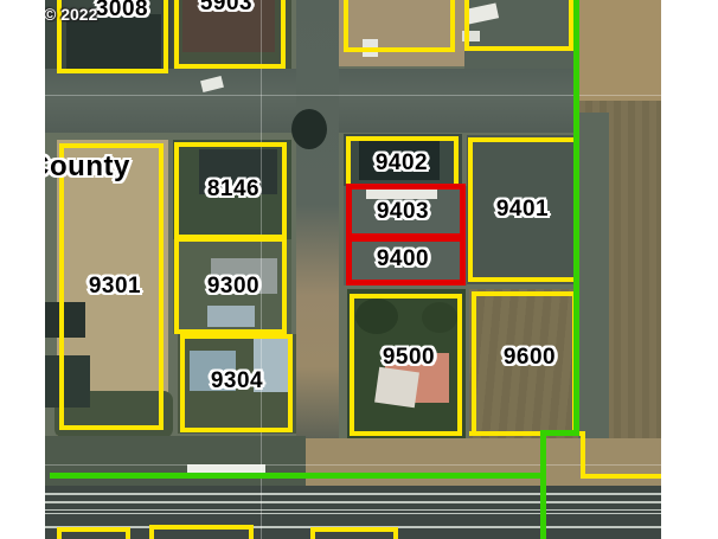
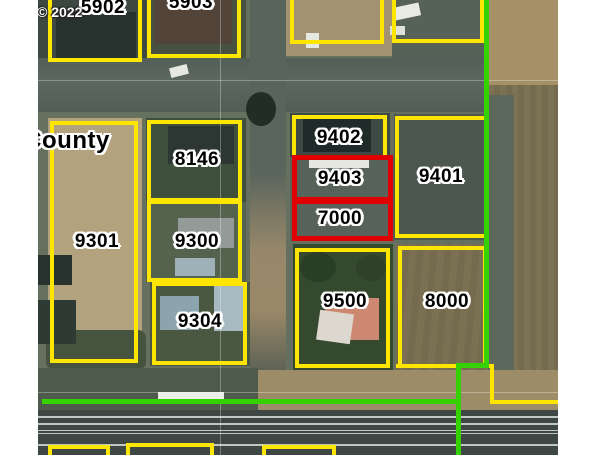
- 3008
+ 5902
  5903
  ounty
  8146
  9301
  9300
  9304
  9402
  9403
- 9400
+ 7000
  9401
  9500
- 9600
+ 8000
  © 2022
